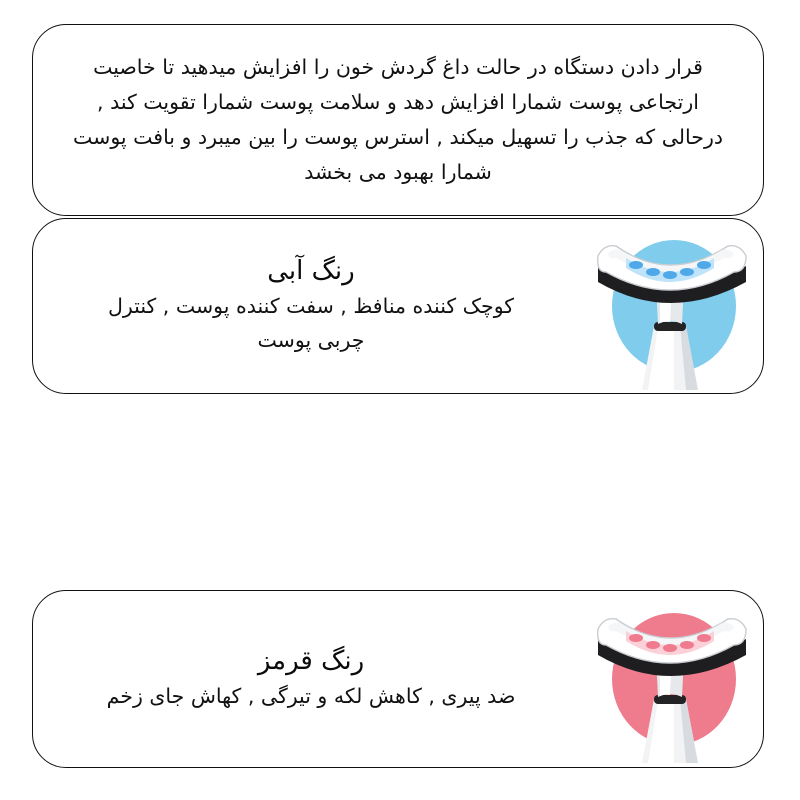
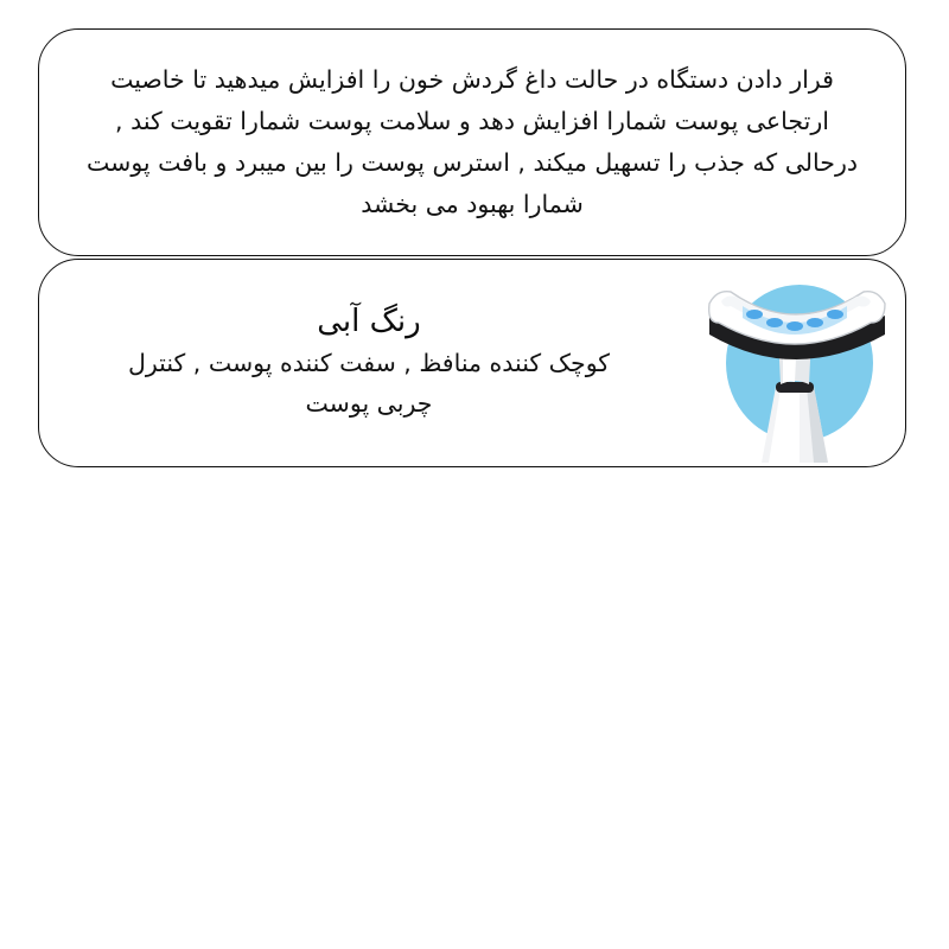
  قرار دادن دستگاه در حالت داغ گردش خون را افزایش میدهید تا خاصیت
  ارتجاعی پوست شمارا افزایش دهد و سلامت پوست شمارا تقویت کند ,
  درحالی که جذب را تسهیل میکند , استرس پوست را بین میبرد و بافت پوست
  شمارا بهبود می بخشد
  رنگ آبی
  کوچک کننده منافظ , سفت کننده پوست , کنترل
  چربی پوست
- رنگ قرمز
- ضد پیری , کاهش لکه و تیرگی , کهاش جای زخم
